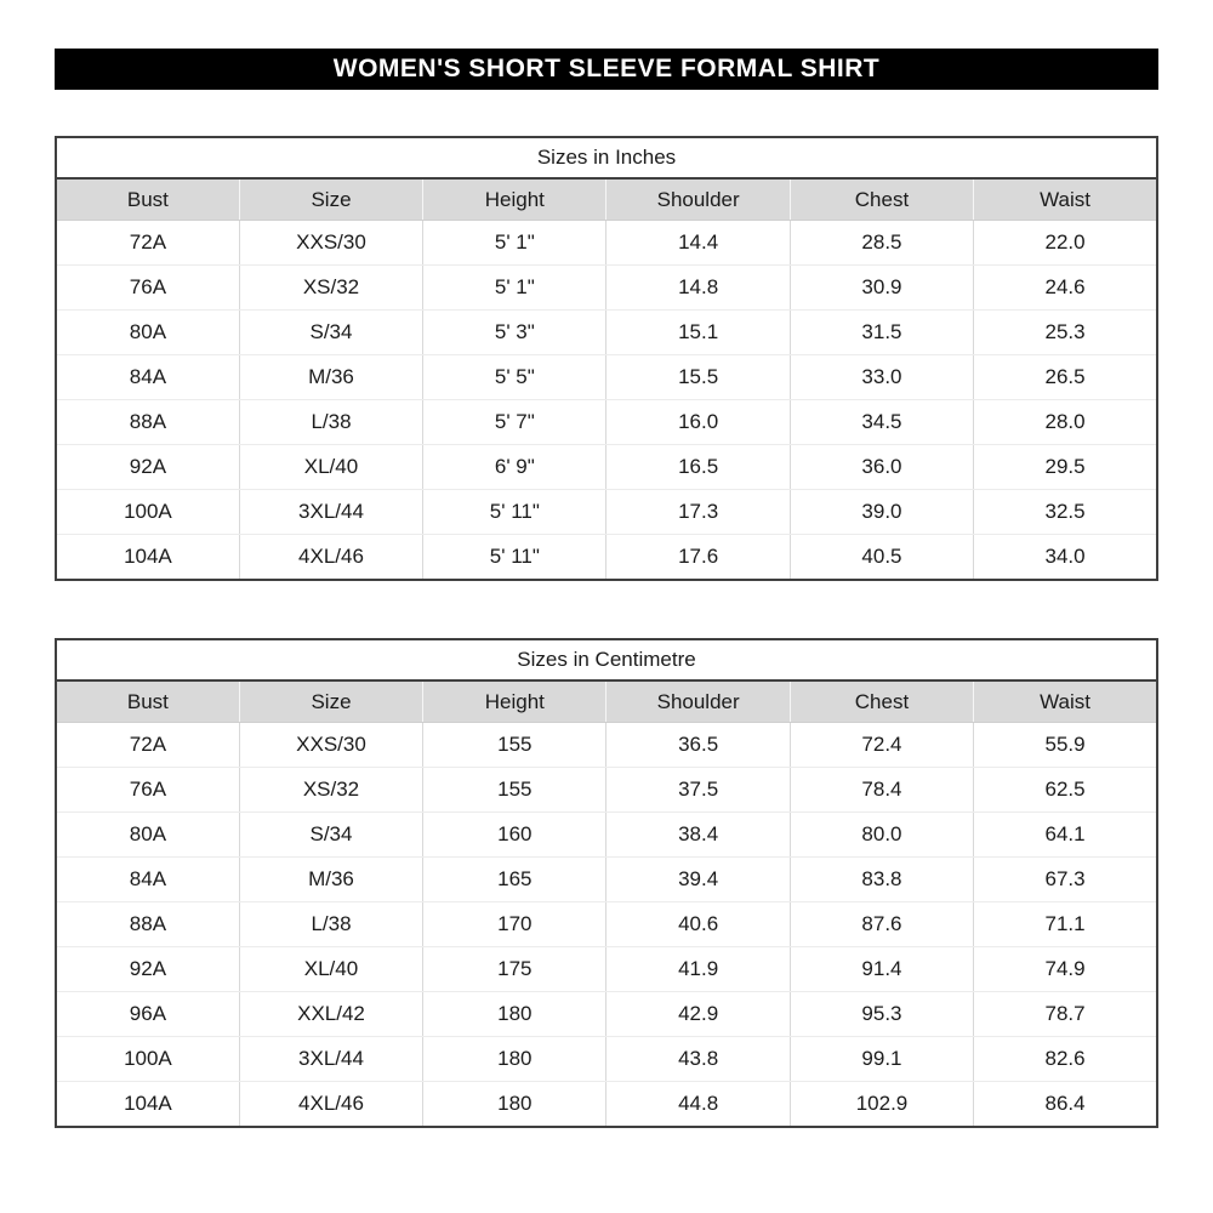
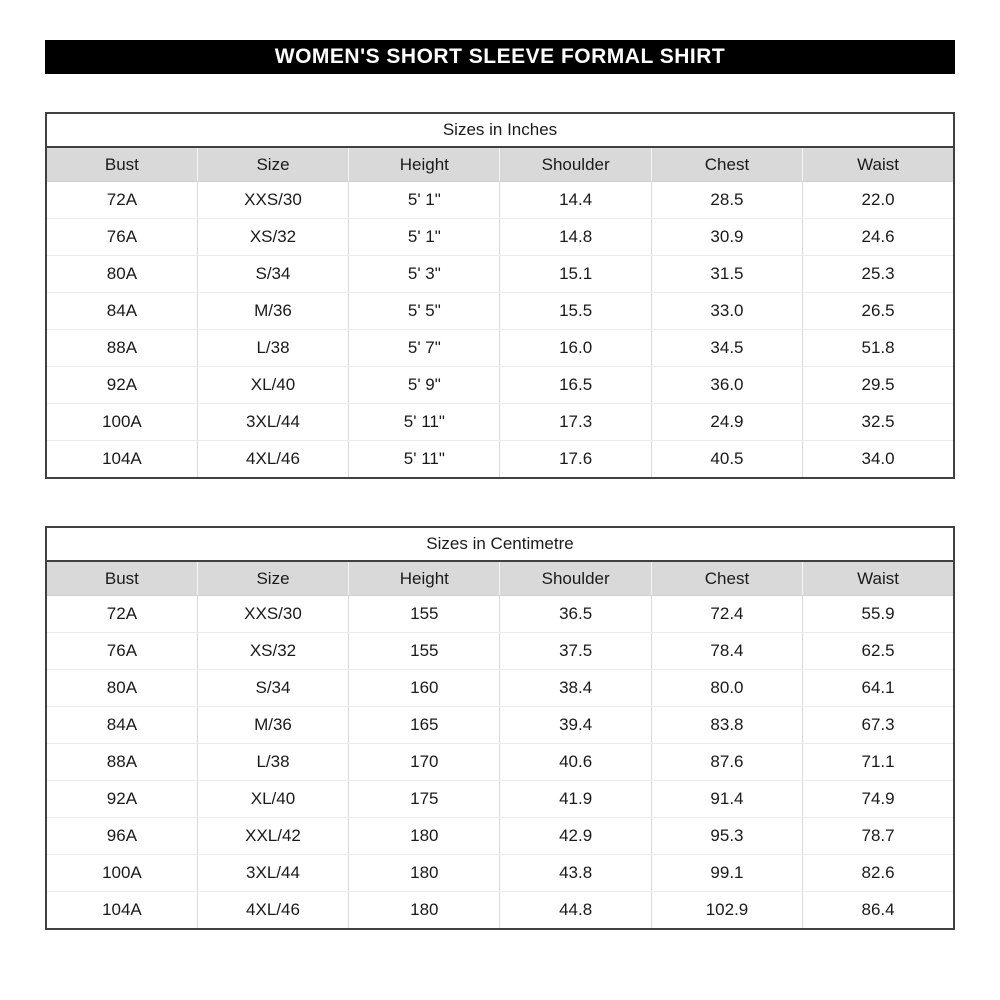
  WOMEN'S SHORT SLEEVE FORMAL SHIRT
  Sizes in Inches
  Bust	Size	Height	Shoulder	Chest	Waist
  72A	XXS/30	5' 1"	14.4	28.5	22.0
  76A	XS/32	5' 1"	14.8	30.9	24.6
  80A	S/34	5' 3"	15.1	31.5	25.3
  84A	M/36	5' 5"	15.5	33.0	26.5
- 88A	L/38	5' 7"	16.0	34.5	28.0
+ 88A	L/38	5' 7"	16.0	34.5	51.8
- 92A	XL/40	6' 9"	16.5	36.0	29.5
+ 92A	XL/40	5' 9"	16.5	36.0	29.5
- 100A	3XL/44	5' 11"	17.3	39.0	32.5
+ 100A	3XL/44	5' 11"	17.3	24.9	32.5
  104A	4XL/46	5' 11"	17.6	40.5	34.0
  Sizes in Centimetre
  Bust	Size	Height	Shoulder	Chest	Waist
  72A	XXS/30	155	36.5	72.4	55.9
  76A	XS/32	155	37.5	78.4	62.5
  80A	S/34	160	38.4	80.0	64.1
  84A	M/36	165	39.4	83.8	67.3
  88A	L/38	170	40.6	87.6	71.1
  92A	XL/40	175	41.9	91.4	74.9
  96A	XXL/42	180	42.9	95.3	78.7
  100A	3XL/44	180	43.8	99.1	82.6
  104A	4XL/46	180	44.8	102.9	86.4
